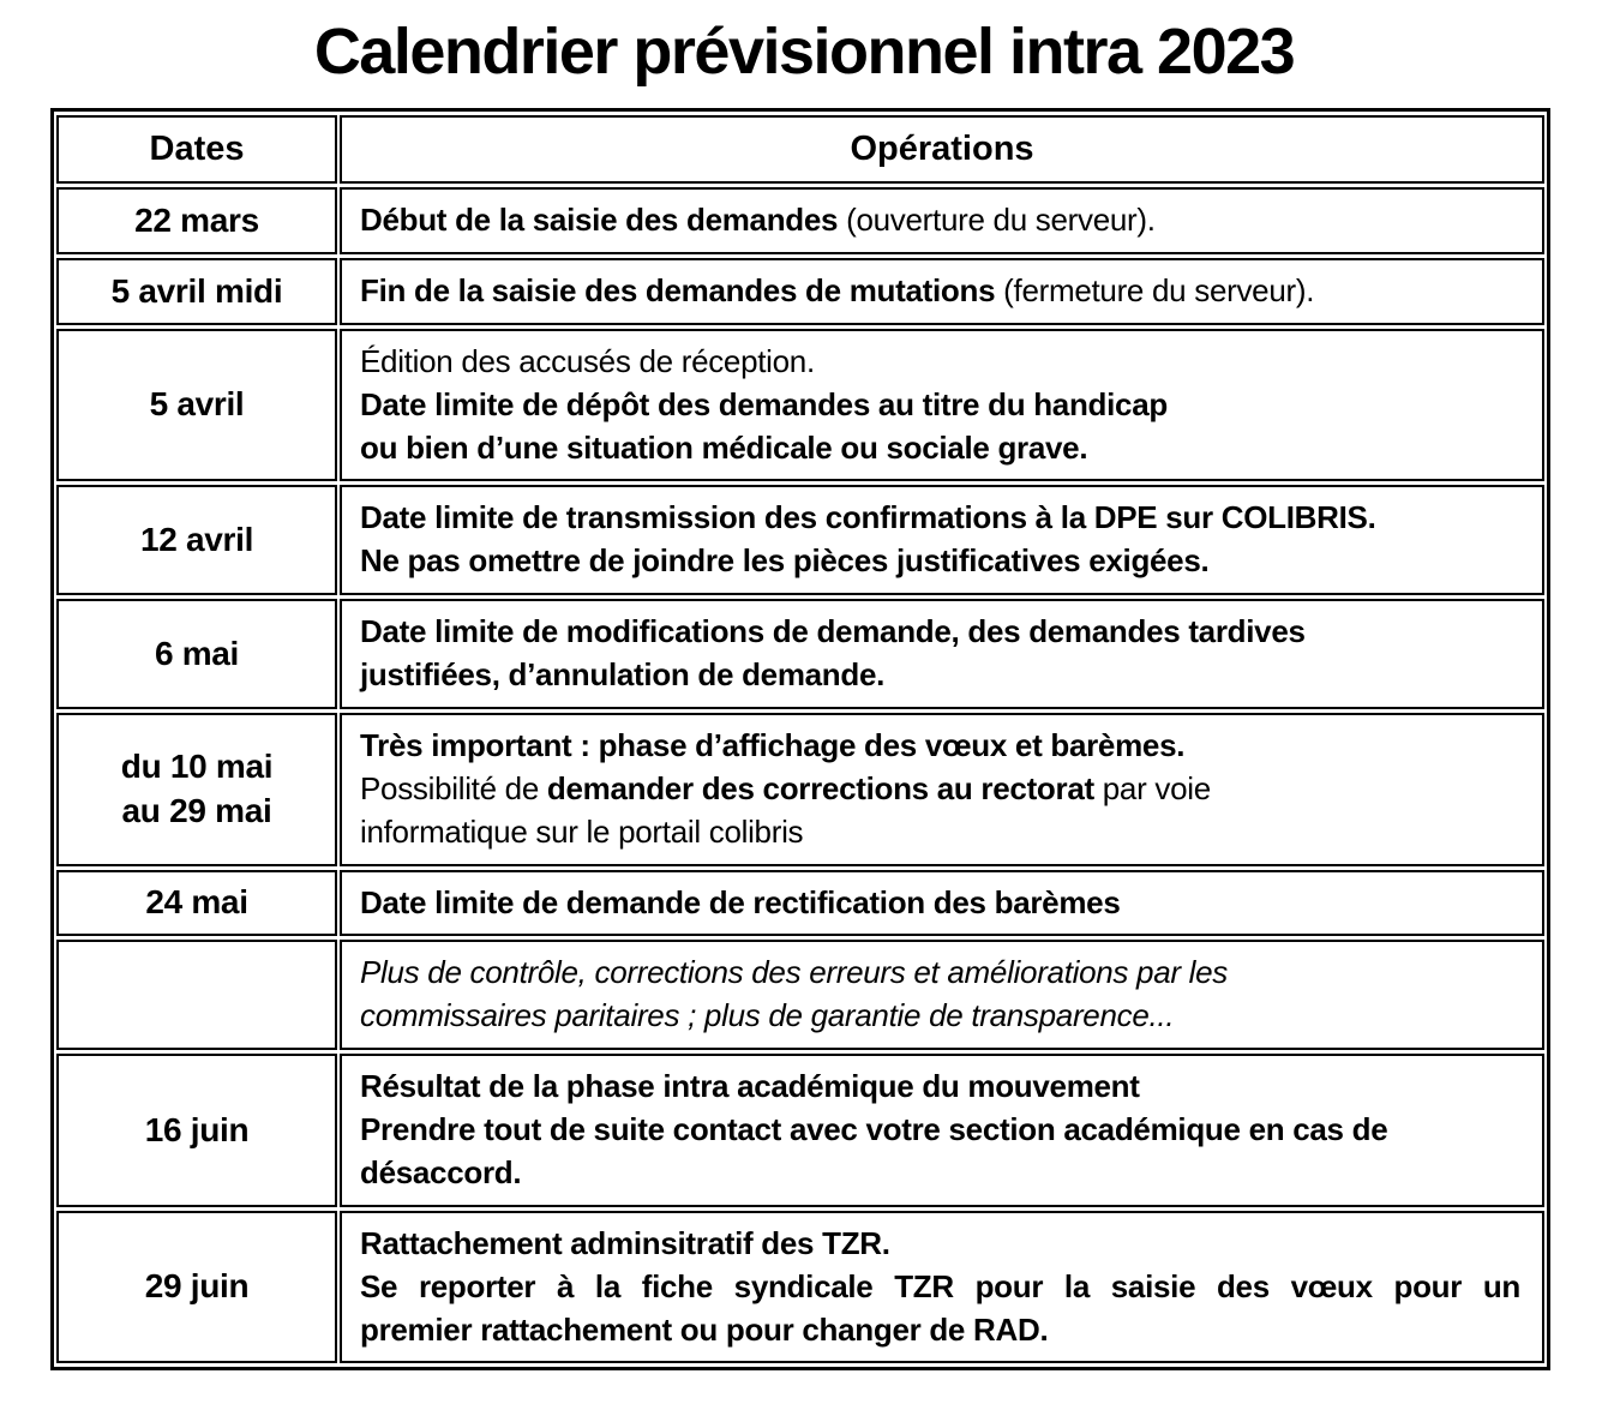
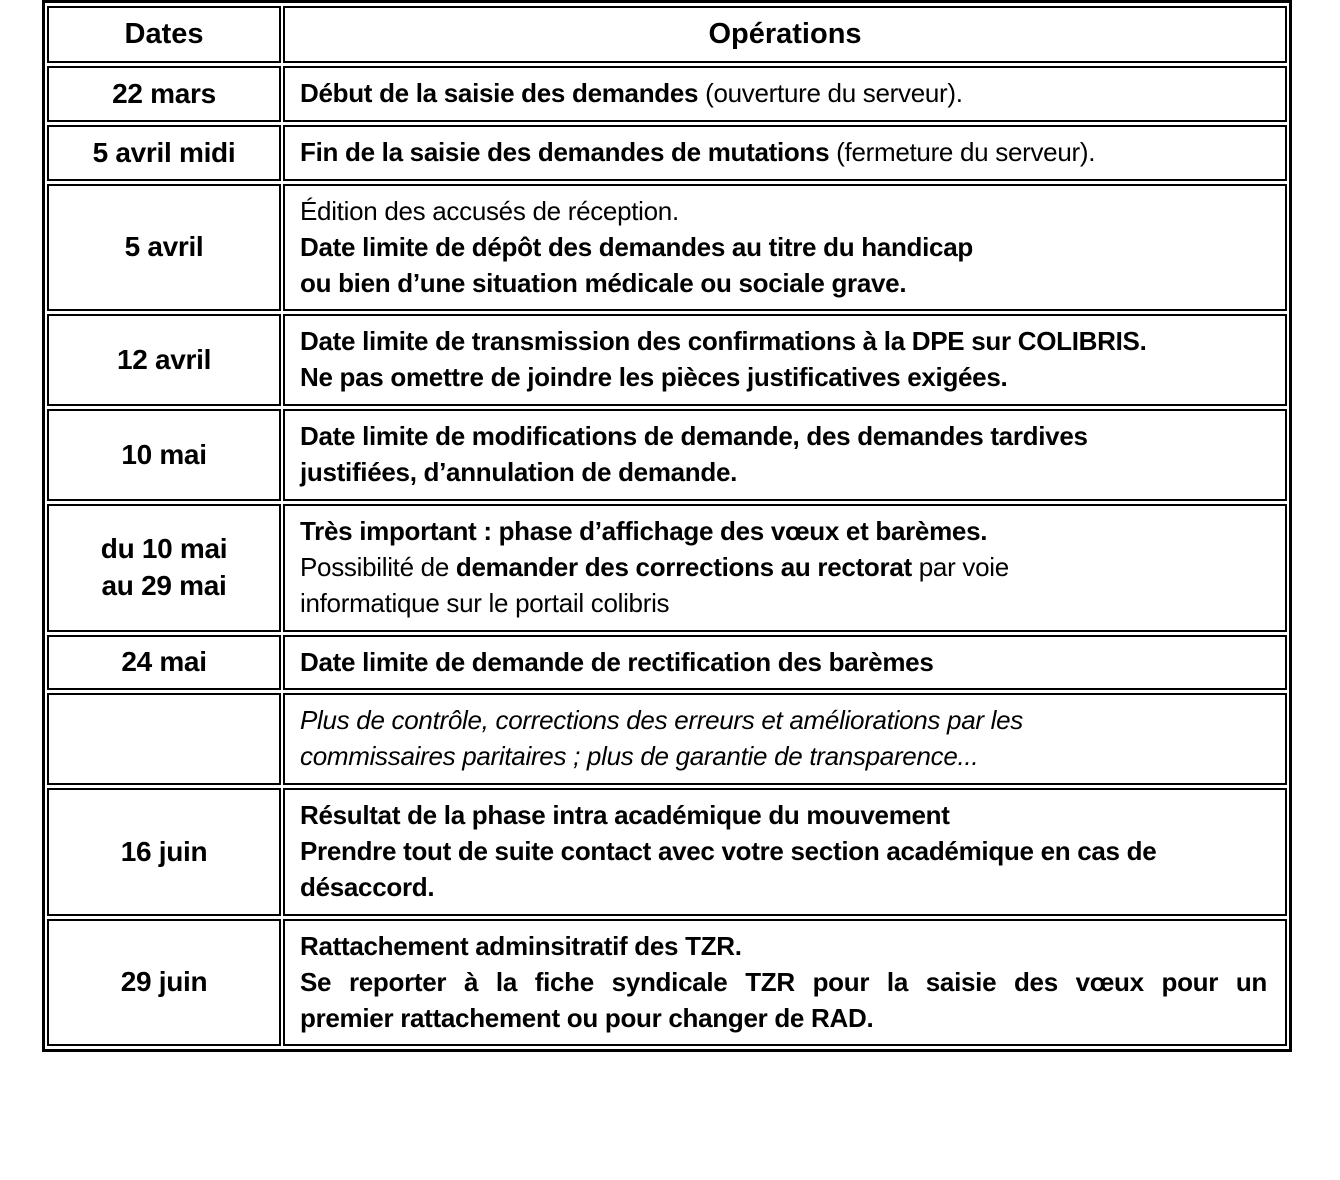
- Calendrier prévisionnel intra 2023
  Dates	Opérations
  22 mars	Début de la saisie des demandes (ouverture du serveur).
  5 avril midi	Fin de la saisie des demandes de mutations (fermeture du serveur).
  5 avril	Édition des accusés de réception.Date limite de dépôt des demandes au titre du handicapou bien d’une situation médicale ou sociale grave.
  12 avril	Date limite de transmission des confirmations à la DPE sur COLIBRIS.Ne pas omettre de joindre les pièces justificatives exigées.
- 6 mai	Date limite de modifications de demande, des demandes tardivesjustifiées, d’annulation de demande.
+ 10 mai	Date limite de modifications de demande, des demandes tardivesjustifiées, d’annulation de demande.
  du 10 maiau 29 mai	Très important : phase d’affichage des vœux et barèmes.Possibilité de demander des corrections au rectorat par voieinformatique sur le portail colibris
  24 mai	Date limite de demande de rectification des barèmes
  	Plus de contrôle, corrections des erreurs et améliorations par lescommissaires paritaires ; plus de garantie de transparence...
  16 juin	Résultat de la phase intra académique du mouvementPrendre tout de suite contact avec votre section académique en cas dedésaccord.
  29 juin	Rattachement adminsitratif des TZR.Se reporter à la fiche syndicale TZR pour la saisie des vœux pour unpremier rattachement ou pour changer de RAD.
